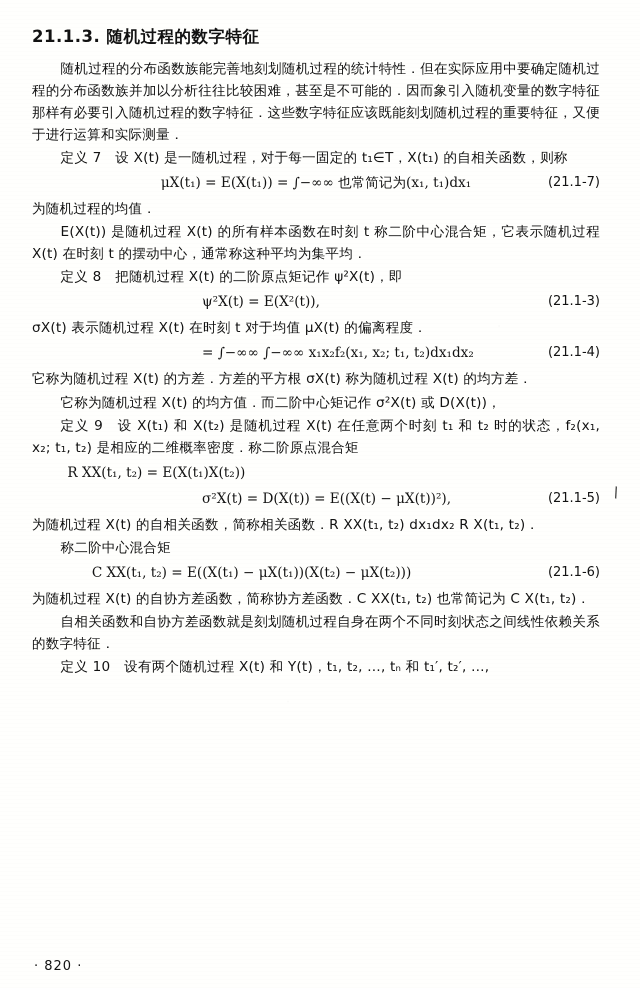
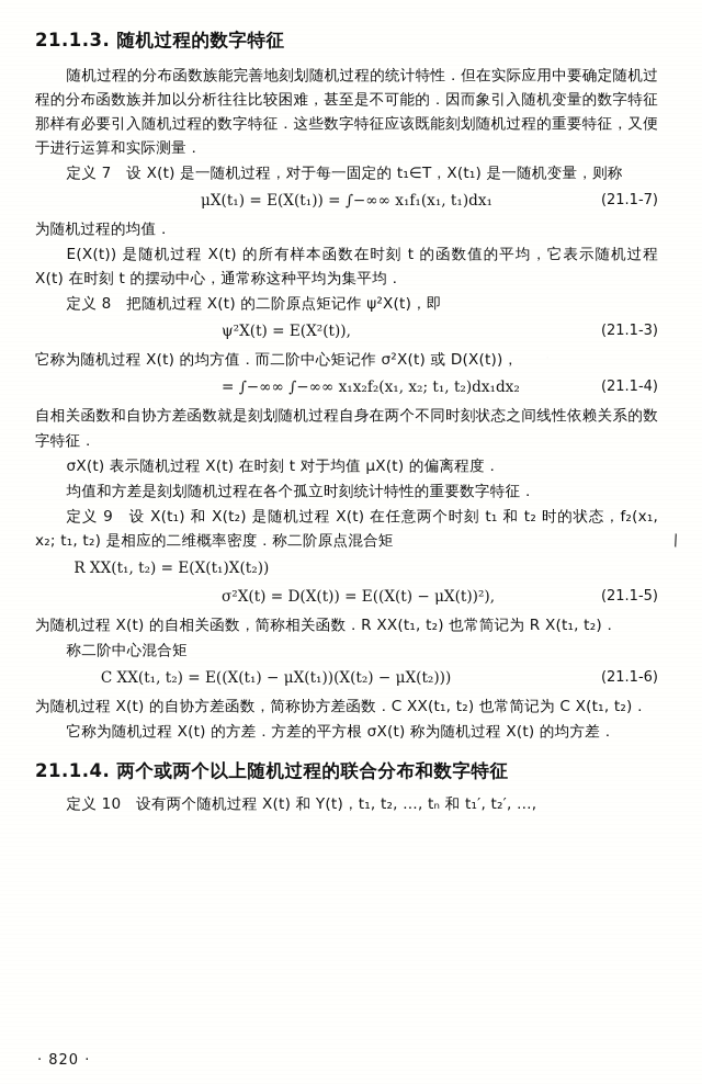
  21.1.3. 随机过程的数字特征
  随机过程的分布函数族能完善地刻划随机过程的统计特性．但在实际应用中要确定随机过程的分布函数族并加以分析往往比较困难，甚至是不可能的．因而象引入随机变量的数字特征那样有必要引入随机过程的数字特征．这些数字特征应该既能刻划随机过程的重要特征，又便于进行运算和实际测量．
- 定义 7 设 X(t) 是一随机过程，对于每一固定的 t₁∈T，X(t₁) 的自相关函数，则称
+ 定义 7 设 X(t) 是一随机过程，对于每一固定的 t₁∈T，X(t₁) 是一随机变量，则称
- μX(t₁) = E(X(t₁)) = ∫−∞∞ 也常简记为(x₁, t₁)dx₁
+ μX(t₁) = E(X(t₁)) = ∫−∞∞ x₁f₁(x₁, t₁)dx₁
  (21.1-7)
  为随机过程的均值．
- E(X(t)) 是随机过程 X(t) 的所有样本函数在时刻 t 称二阶中心混合矩，它表示随机过程 X(t) 在时刻 t 的摆动中心，通常称这种平均为集平均．
+ E(X(t)) 是随机过程 X(t) 的所有样本函数在时刻 t 的函数值的平均，它表示随机过程 X(t) 在时刻 t 的摆动中心，通常称这种平均为集平均．
  定义 8 把随机过程 X(t) 的二阶原点矩记作 ψ²X(t)，即
  ψ²X(t) = E(X²(t)),
  (21.1-3)
- σX(t) 表示随机过程 X(t) 在时刻 t 对于均值 μX(t) 的偏离程度．
+ 它称为随机过程 X(t) 的均方值．而二阶中心矩记作 σ²X(t) 或 D(X(t))，
  = ∫−∞∞ ∫−∞∞ x₁x₂f₂(x₁, x₂; t₁, t₂)dx₁dx₂
  (21.1-4)
- 它称为随机过程 X(t) 的方差．方差的平方根 σX(t) 称为随机过程 X(t) 的均方差．
+ 自相关函数和自协方差函数就是刻划随机过程自身在两个不同时刻状态之间线性依赖关系的数字特征．
- 它称为随机过程 X(t) 的均方值．而二阶中心矩记作 σ²X(t) 或 D(X(t))，
+ σX(t) 表示随机过程 X(t) 在时刻 t 对于均值 μX(t) 的偏离程度．
+ 均值和方差是刻划随机过程在各个孤立时刻统计特性的重要数字特征．
  定义 9 设 X(t₁) 和 X(t₂) 是随机过程 X(t) 在任意两个时刻 t₁ 和 t₂ 时的状态，f₂(x₁, x₂; t₁, t₂) 是相应的二维概率密度．称二阶原点混合矩
  R XX(t₁, t₂) = E(X(t₁)X(t₂))
  σ²X(t) = D(X(t)) = E((X(t) − μX(t))²),
  (21.1-5)
- 为随机过程 X(t) 的自相关函数，简称相关函数．R XX(t₁, t₂) dx₁dx₂ R X(t₁, t₂)．
+ 为随机过程 X(t) 的自相关函数，简称相关函数．R XX(t₁, t₂) 也常简记为 R X(t₁, t₂)．
  称二阶中心混合矩
  C XX(t₁, t₂) = E((X(t₁) − μX(t₁))(X(t₂) − μX(t₂)))
  (21.1-6)
  为随机过程 X(t) 的自协方差函数，简称协方差函数．C XX(t₁, t₂) 也常简记为 C X(t₁, t₂)．
- 自相关函数和自协方差函数就是刻划随机过程自身在两个不同时刻状态之间线性依赖关系的数字特征．
+ 它称为随机过程 X(t) 的方差．方差的平方根 σX(t) 称为随机过程 X(t) 的均方差．
+ 21.1.4. 两个或两个以上随机过程的联合分布和数字特征
  定义 10 设有两个随机过程 X(t) 和 Y(t)，t₁, t₂, …, tₙ 和 t₁′, t₂′, …,
  · 820 ·
